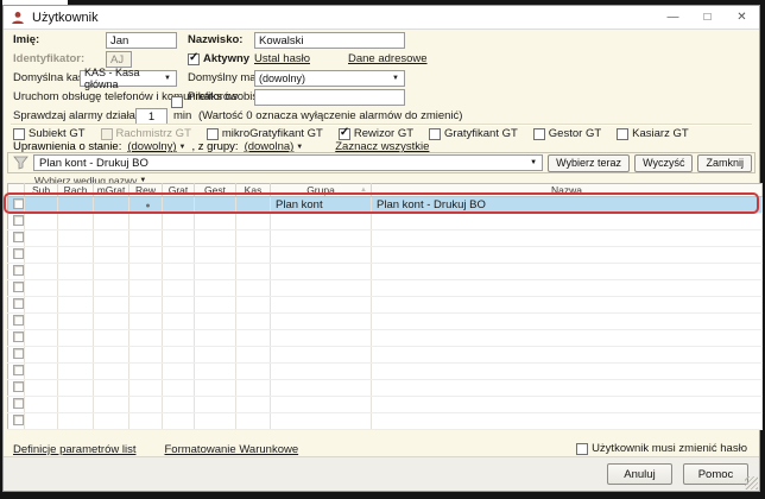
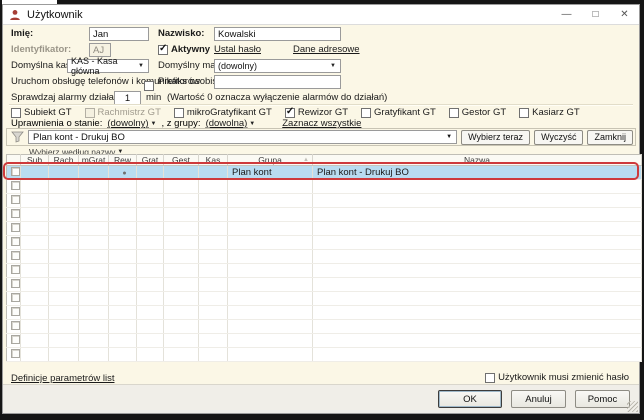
  Użytkownik
  —
  □
  ✕
  Imię:
  Jan
  Nazwisko:
  Kowalski
  Identyfikator:
  AJ
  ✓
  Aktywny
  Ustal hasło
  Dane adresowe
  Domyślna ka
  KAS - Kasa główna
  (dowolny)
  Uruchom obsługę telefonów i kunikatorów
  Prefiks osobi
  Sprawdzaj alarmy działa
  1
  min
- (Wartość 0 oznacza wyłączenie alarmów do zmienić)
+ (Wartość 0 oznacza wyłączenie alarmów do działań)
  Subiekt GT
  Rachmistrz GT
  mikroGratyfikant GT
  ✓
  Rewizor GT
  Gratyfikant GT
  Gestor GT
  Kasiarz GT
  Uprawnienia o stanie:
  (dowolny)
  , z grupy:
  (dowolna)
  Zaznacz wszystkie
  Plan kont - Drukuj BO
  Wybierz teraz
  Wyczyść
  Zamknij
  Wybierz według nazwy
  	Sub	Rach	mGrat	Rew	Grat	Gest	Kas	Grupa	Nazwa
  								Plan kont	Plan kont - Drukuj BO
  Definicje parametrów list
- Formatowanie Warunkowe
  Użytkownik musi zmienić hasło
+ OK
  Anuluj
  Pomoc
